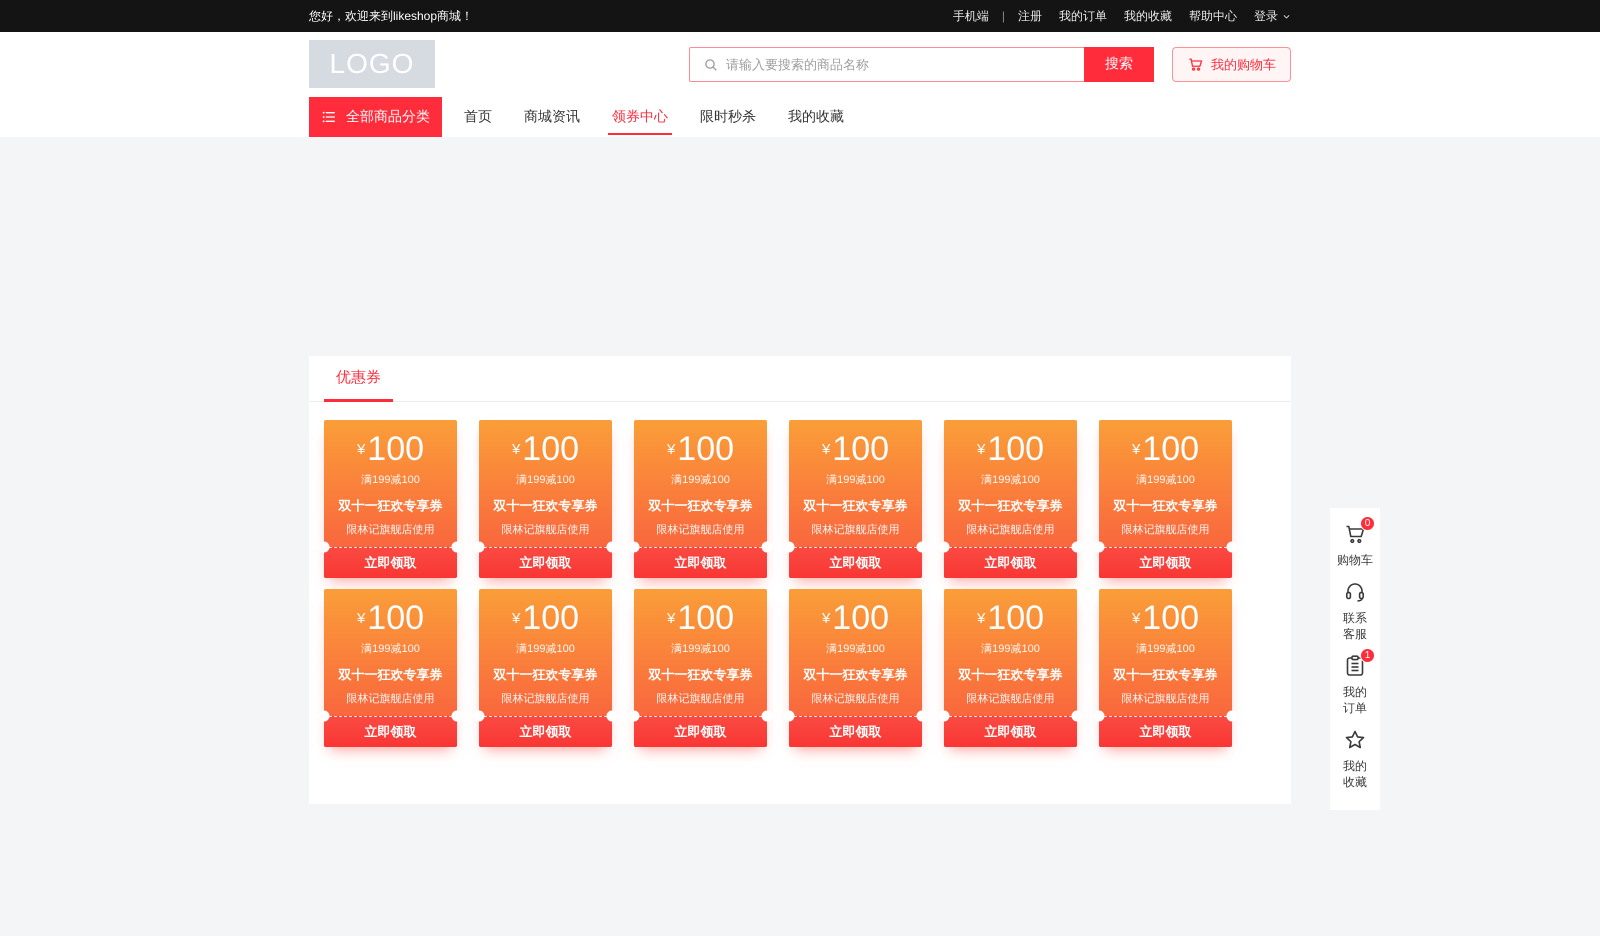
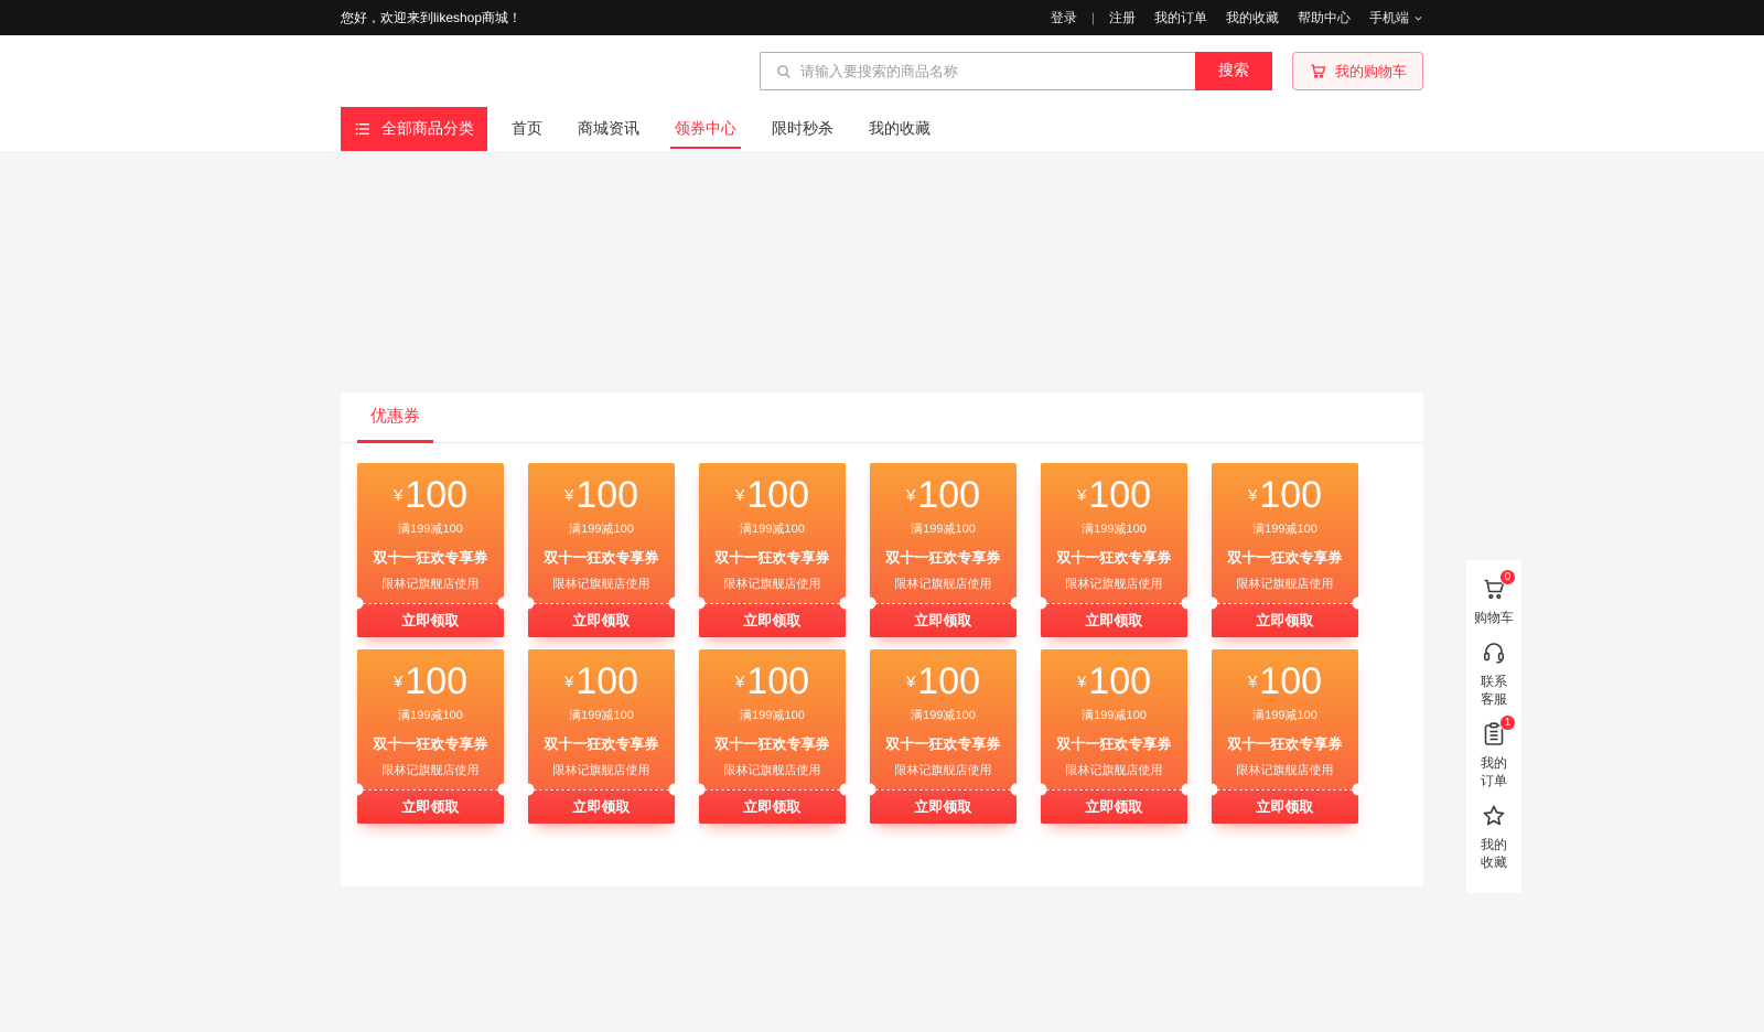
  您好，欢迎来到likeshop商城！
- 手机端
+ 登录
  |
  注册
  我的订单
  我的收藏
  帮助中心
- 登录
+ 手机端
- LOGO
  请输入要搜索的商品名称
  搜索
  我的购物车
  全部商品分类
  首页
  商城资讯
  领券中心
  限时秒杀
  我的收藏
  优惠券
  ¥
  100
  满199减100
  双十一狂欢专享券
  限林记旗舰店使用
  立即领取
  ¥
  100
  满199减100
  双十一狂欢专享券
  限林记旗舰店使用
  立即领取
  ¥
  100
  满199减100
  双十一狂欢专享券
  限林记旗舰店使用
  立即领取
  ¥
  100
  满199减100
  双十一狂欢专享券
  限林记旗舰店使用
  立即领取
  ¥
  100
  满199减100
  双十一狂欢专享券
  限林记旗舰店使用
  立即领取
  ¥
  100
  满199减100
  双十一狂欢专享券
  限林记旗舰店使用
  立即领取
  ¥
  100
  满199减100
  双十一狂欢专享券
  限林记旗舰店使用
  立即领取
  ¥
  100
  满199减100
  双十一狂欢专享券
  限林记旗舰店使用
  立即领取
  ¥
  100
  满199减100
  双十一狂欢专享券
  限林记旗舰店使用
  立即领取
  ¥
  100
  满199减100
  双十一狂欢专享券
  限林记旗舰店使用
  立即领取
  ¥
  100
  满199减100
  双十一狂欢专享券
  限林记旗舰店使用
  立即领取
  ¥
  100
  满199减100
  双十一狂欢专享券
  限林记旗舰店使用
  立即领取
  0
  购物车
  联系客服
  1
  我的订单
  我的收藏
